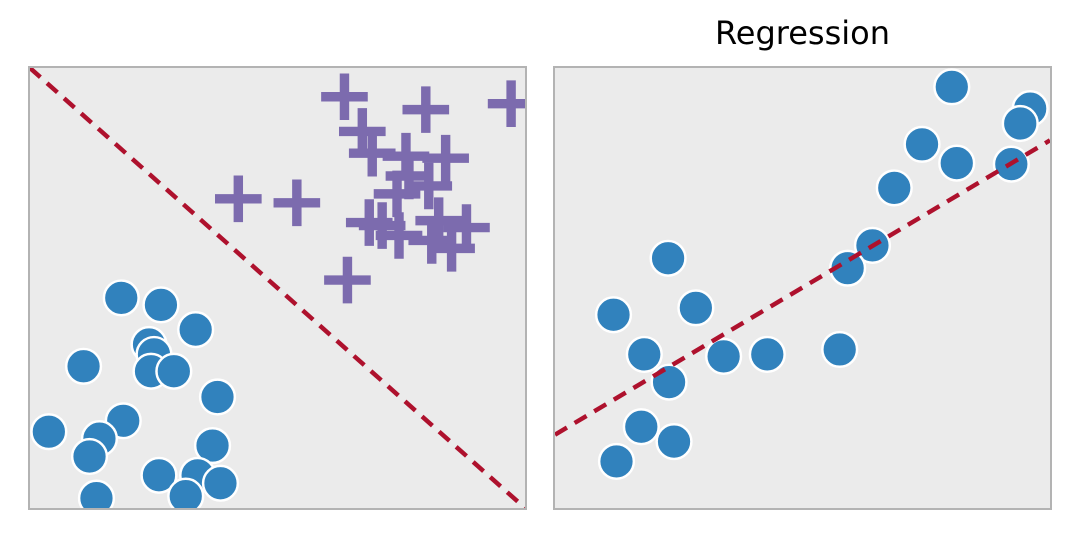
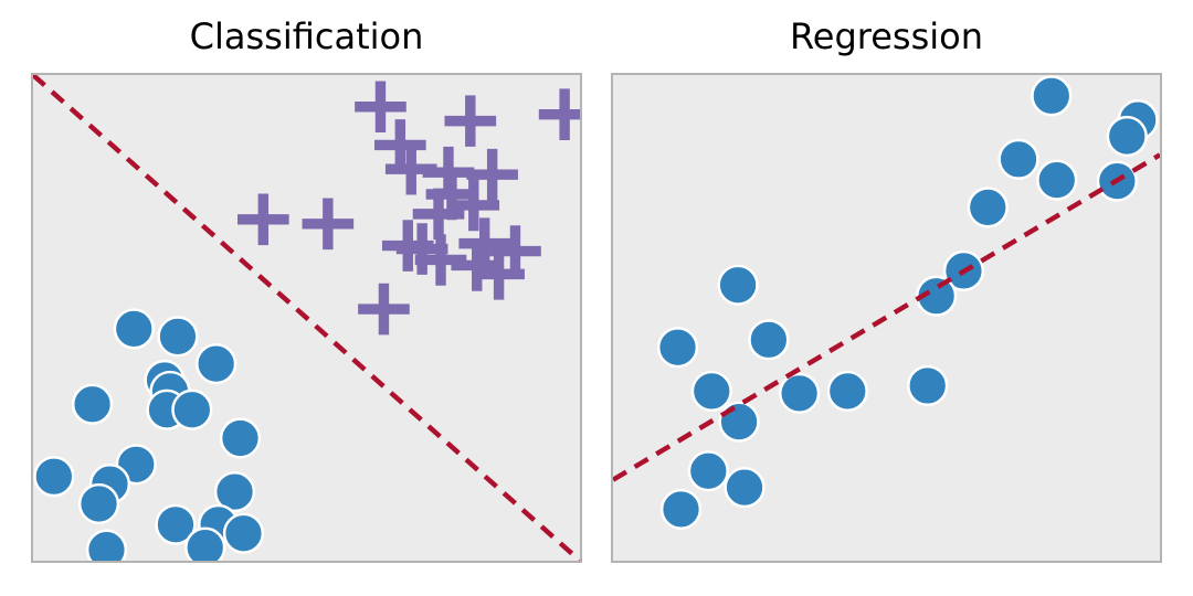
+ Classification
  Regression
